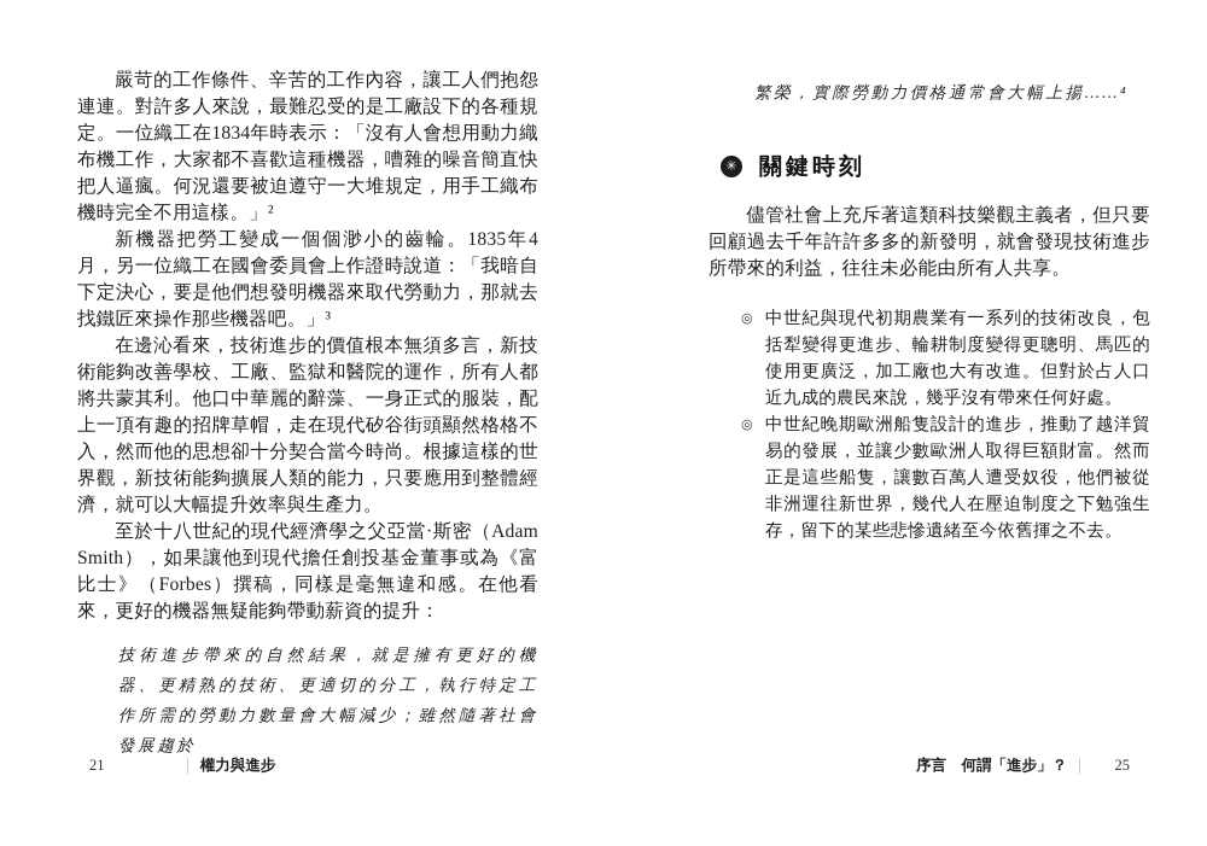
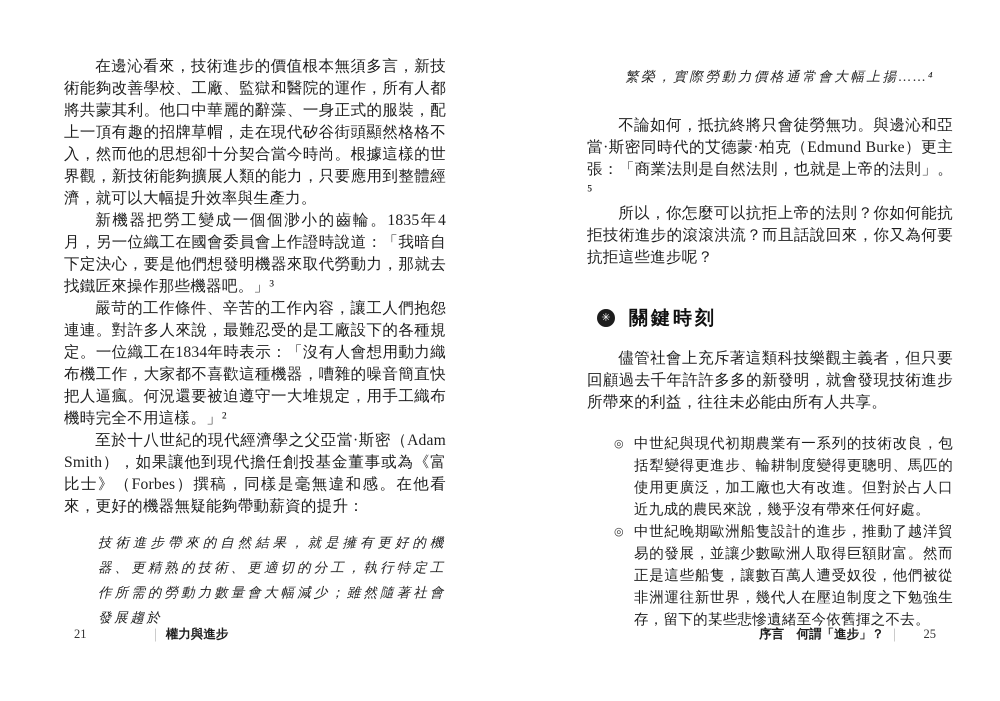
- 嚴苛的工作條件、辛苦的工作內容，讓工人們抱怨連連。對許多人來說，最難忍受的是工廠設下的各種規定。一位織工在1834年時表示：「沒有人會想用動力織布機工作，大家都不喜歡這種機器，嘈雜的噪音簡直快把人逼瘋。何況還要被迫遵守一大堆規定，用手工織布機時完全不用這樣。」²
+ 在邊沁看來，技術進步的價值根本無須多言，新技術能夠改善學校、工廠、監獄和醫院的運作，所有人都將共蒙其利。他口中華麗的辭藻、一身正式的服裝，配上一頂有趣的招牌草帽，走在現代矽谷街頭顯然格格不入，然而他的思想卻十分契合當今時尚。根據這樣的世界觀，新技術能夠擴展人類的能力，只要應用到整體經濟，就可以大幅提升效率與生產力。
  新機器把勞工變成一個個渺小的齒輪。1835年4月，另一位織工在國會委員會上作證時說道：「我暗自下定決心，要是他們想發明機器來取代勞動力，那就去找鐵匠來操作那些機器吧。」³
- 在邊沁看來，技術進步的價值根本無須多言，新技術能夠改善學校、工廠、監獄和醫院的運作，所有人都將共蒙其利。他口中華麗的辭藻、一身正式的服裝，配上一頂有趣的招牌草帽，走在現代矽谷街頭顯然格格不入，然而他的思想卻十分契合當今時尚。根據這樣的世界觀，新技術能夠擴展人類的能力，只要應用到整體經濟，就可以大幅提升效率與生產力。
+ 嚴苛的工作條件、辛苦的工作內容，讓工人們抱怨連連。對許多人來說，最難忍受的是工廠設下的各種規定。一位織工在1834年時表示：「沒有人會想用動力織布機工作，大家都不喜歡這種機器，嘈雜的噪音簡直快把人逼瘋。何況還要被迫遵守一大堆規定，用手工織布機時完全不用這樣。」²
  至於十八世紀的現代經濟學之父亞當·斯密（Adam Smith），如果讓他到現代擔任創投基金董事或為《富比士》（Forbes）撰稿，同樣是毫無違和感。在他看來，更好的機器無疑能夠帶動薪資的提升：
  技術進步帶來的自然結果，就是擁有更好的機器、更精熟的技術、更適切的分工，執行特定工作所需的勞動力數量會大幅減少；雖然隨著社會發展趨於
  繁榮，實際勞動力價格通常會大幅上揚……⁴
+ 不論如何，抵抗終將只會徒勞無功。與邊沁和亞當·斯密同時代的艾德蒙·柏克（Edmund Burke）更主張：「商業法則是自然法則，也就是上帝的法則」。⁵
+ 所以，你怎麼可以抗拒上帝的法則？你如何能抗拒技術進步的滾滾洪流？而且話說回來，你又為何要抗拒這些進步呢？
  ✳
  關鍵時刻
  儘管社會上充斥著這類科技樂觀主義者，但只要回顧過去千年許許多多的新發明，就會發現技術進步所帶來的利益，往往未必能由所有人共享。
  ◎
  中世紀與現代初期農業有一系列的技術改良，包括犁變得更進步、輪耕制度變得更聰明、馬匹的使用更廣泛，加工廠也大有改進。但對於占人口近九成的農民來說，幾乎沒有帶來任何好處。
  ◎
  中世紀晚期歐洲船隻設計的進步，推動了越洋貿易的發展，並讓少數歐洲人取得巨額財富。然而正是這些船隻，讓數百萬人遭受奴役，他們被從非洲運往新世界，幾代人在壓迫制度之下勉強生存，留下的某些悲慘遺緒至今依舊揮之不去。
  21
  |
  權力與進步
  序言 何謂「進步」？
  |
  25
